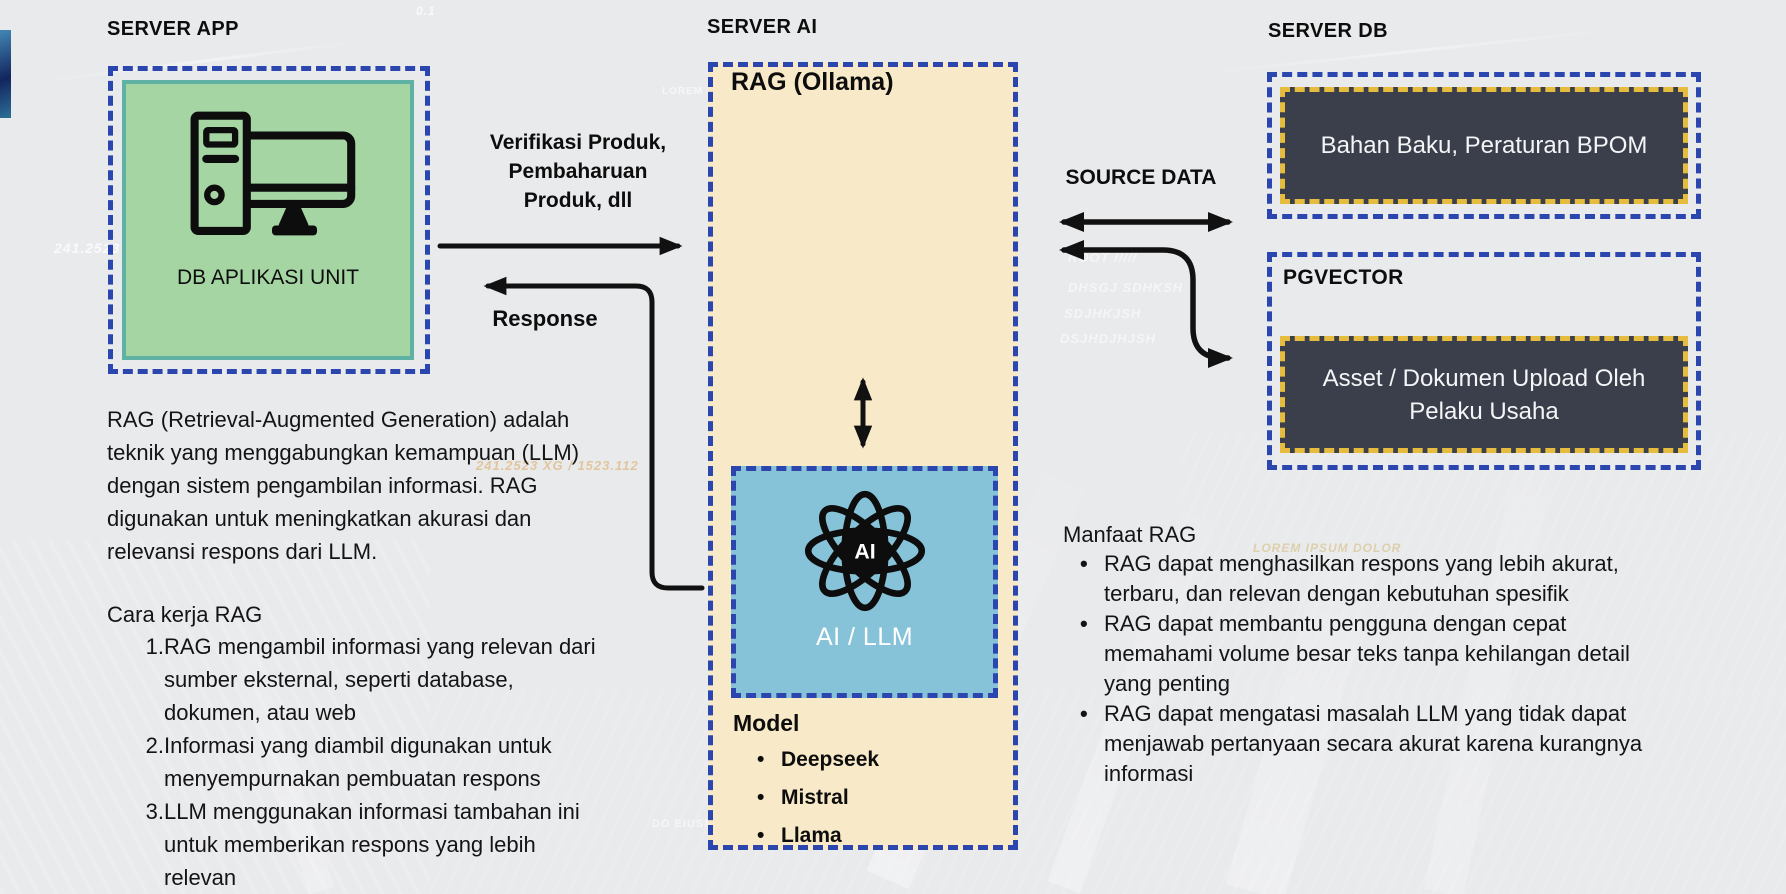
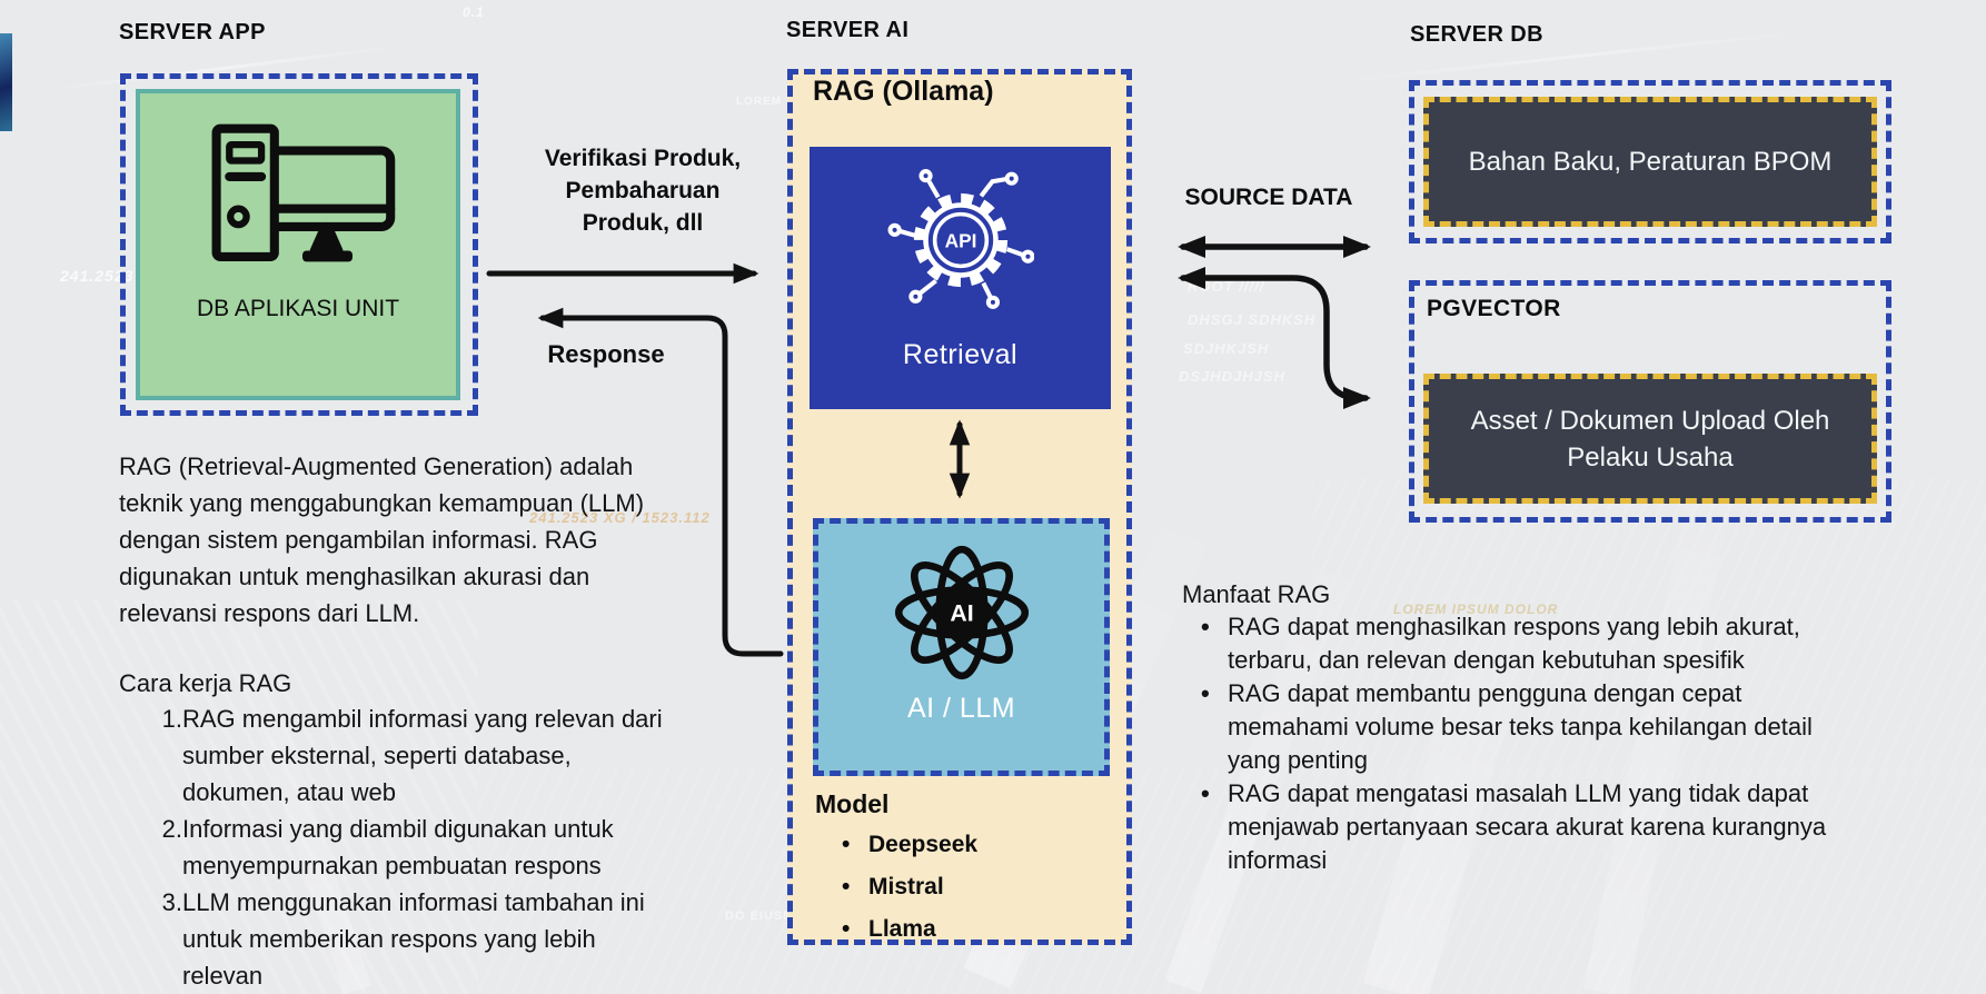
  241.2523
  241.2523 XG / 1523.112
  ROOT /////
  LOREM IPSUM DOLOR
  SERVER APP
  DB APLIKASI UNIT
  Verifikasi Produk, Pembaharuan Produk, dll
  Response
  SOURCE DATA
  SERVER AI
  RAG (Ollama)
+ API
+ Retrieval
  AI
  AI / LLM
  Model
  Deepseek
  Mistral
  Llama
  SERVER DB
  Bahan Baku, Peraturan BPOM
  PGVECTOR
  Asset / Dokumen Upload Oleh Pelaku Usaha
- RAG (Retrieval-Augmented Generation) adalah teknik yang menggabungkan kemampuan (LLM) dengan sistem pengambilan informasi. RAG digunakan untuk meningkatkan akurasi dan relevansi respons dari LLM.
+ RAG (Retrieval-Augmented Generation) adalah teknik yang menggabungkan kemampuan (LLM) dengan sistem pengambilan informasi. RAG digunakan untuk menghasilkan akurasi dan relevansi respons dari LLM.
  Cara kerja RAG
  RAG mengambil informasi yang relevan dari sumber eksternal, seperti database, dokumen, atau web
  Informasi yang diambil digunakan untuk menyempurnakan pembuatan respons
  LLM menggunakan informasi tambahan ini untuk memberikan respons yang lebih relevan
  Manfaat RAG
  RAG dapat menghasilkan respons yang lebih akurat, terbaru, dan relevan dengan kebutuhan spesifik
  RAG dapat membantu pengguna dengan cepat memahami volume besar teks tanpa kehilangan detail yang penting
  RAG dapat mengatasi masalah LLM yang tidak dapat menjawab pertanyaan secara akurat karena kurangnya informasi
